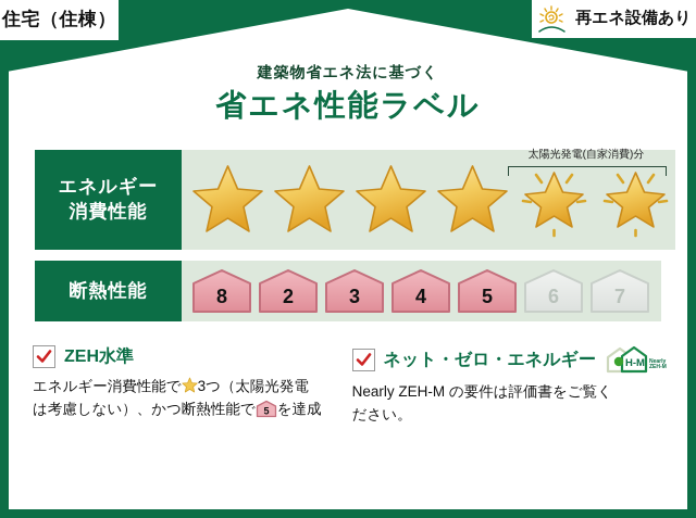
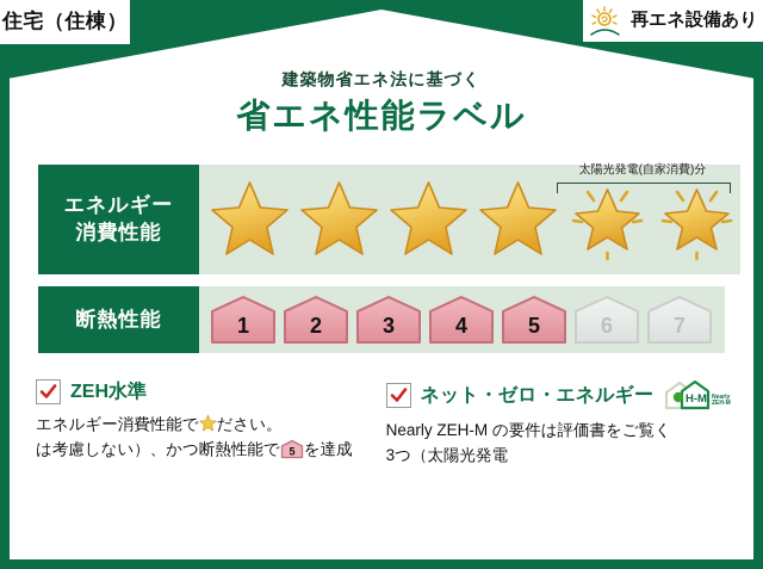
  住宅（住棟）
  再エネ設備あり
  建築物省エネ法に基づく
  省エネ性能ラベル
  エネルギー
  消費性能
  太陽光発電(自家消費)分
  断熱性能
- 8
+ 1
  2
  3
  4
  5
  6
  7
  ZEH水準
- エネルギー消費性能で 3つ（太陽光発電
+ エネルギー消費性能で ださい。
  は考慮しない）、かつ断熱性能で
  5
  を達成
  ネット・ゼロ・エネルギー
  H-M
  Nearly ZEH-M の要件は評価書をご覧く
- ださい。
+ 3つ（太陽光発電
